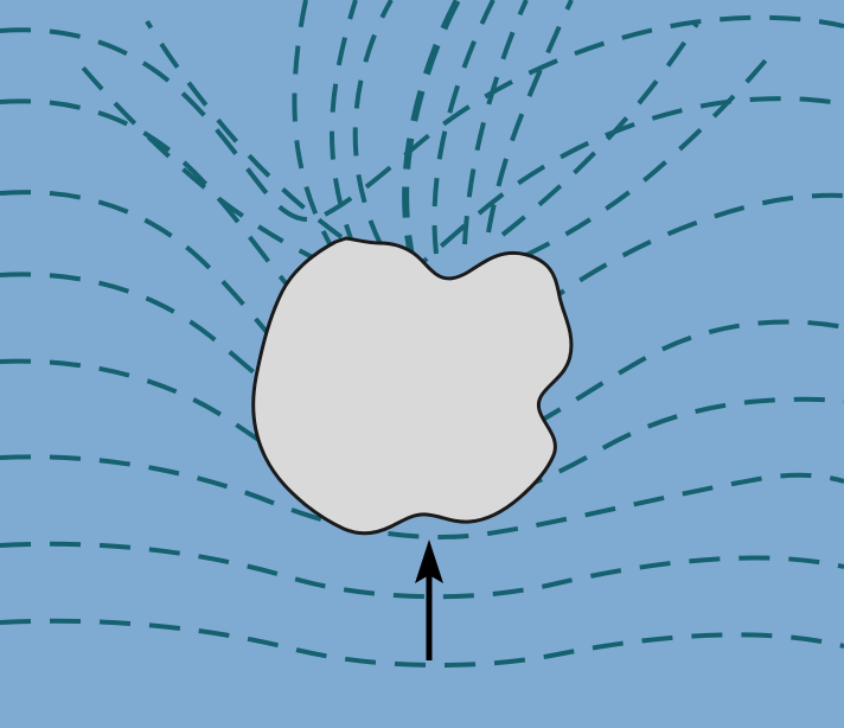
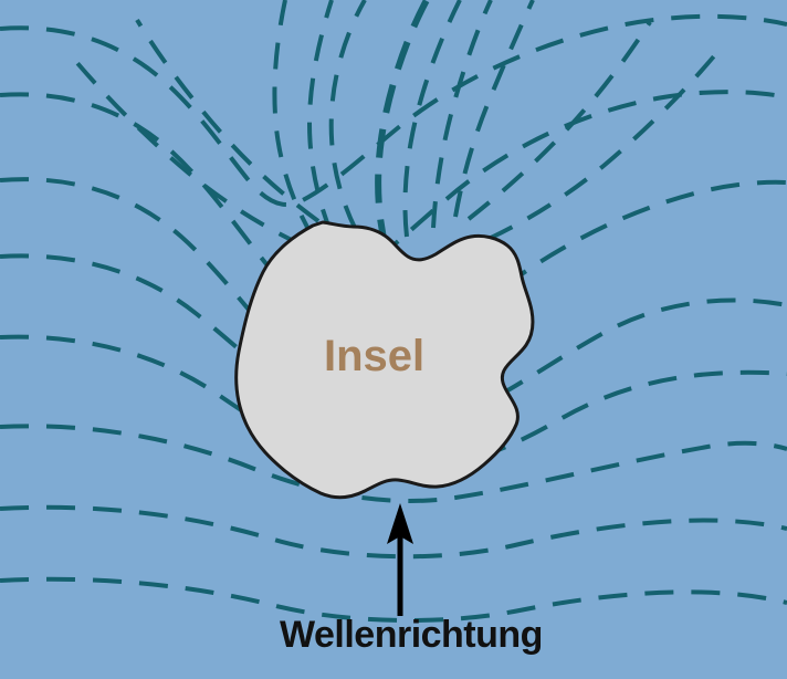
+ Insel
+ Wellenrichtung
